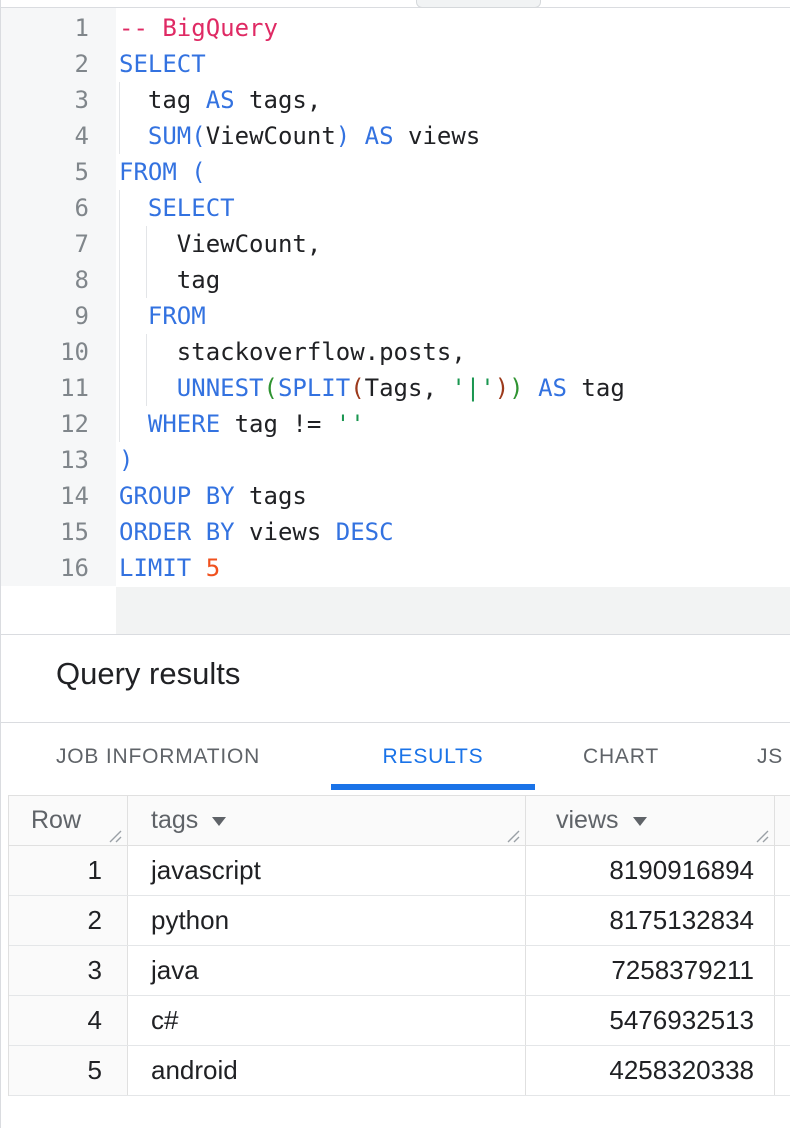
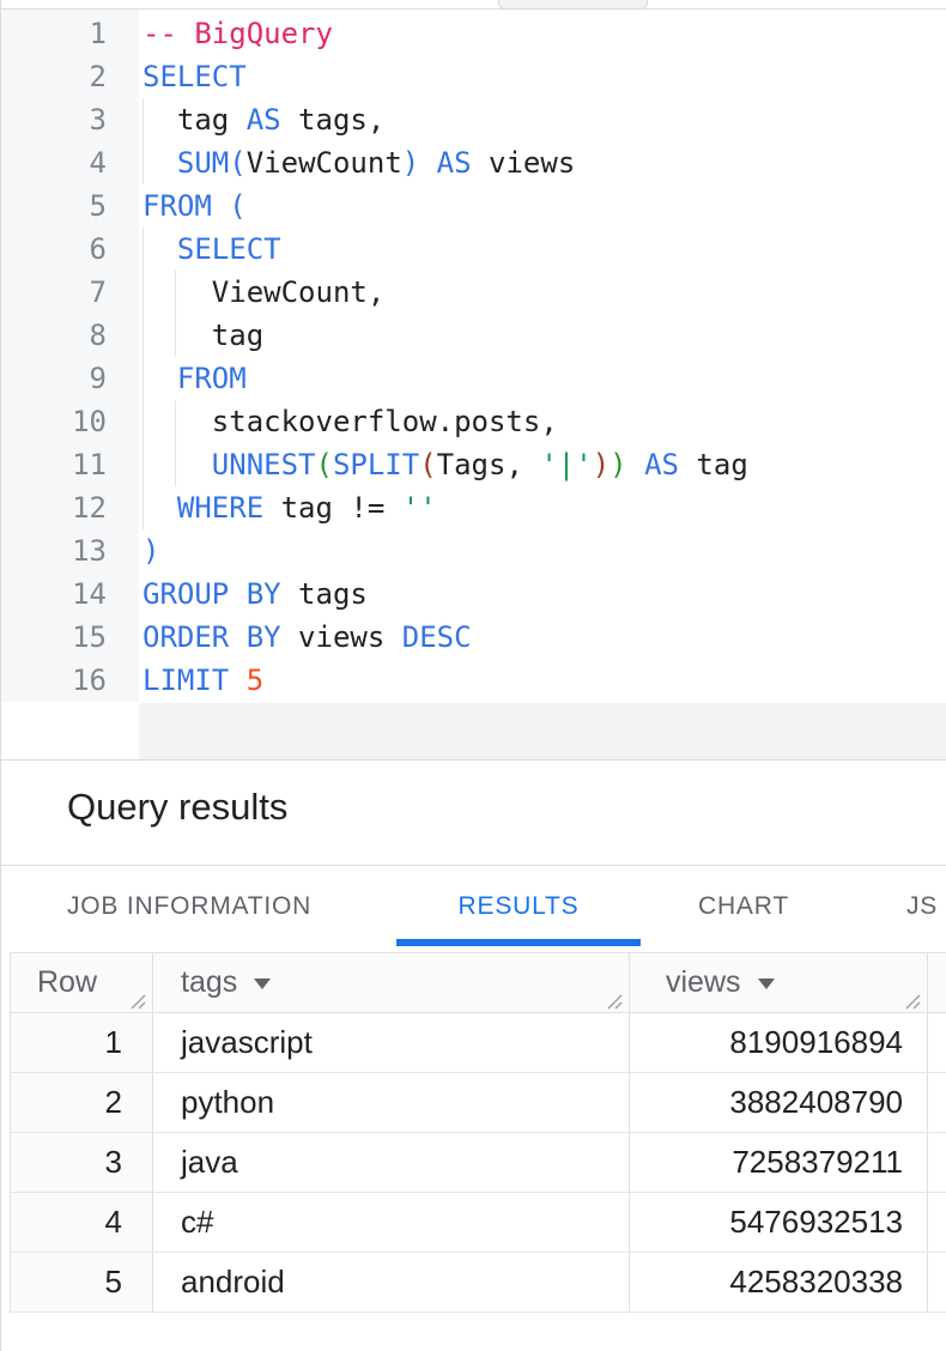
  1
  -- BigQuery
  2
  SELECT
  3
  tag AS tags,
  4
  SUM(ViewCount) AS views
  5
  FROM (
  6
  SELECT
  7
  ViewCount,
  8
  tag
  9
  FROM
  10
  stackoverflow.posts,
  11
  UNNEST(SPLIT(Tags, '|')) AS tag
  12
  WHERE tag != ''
  13
  )
  14
  GROUP BY tags
  15
  ORDER BY views DESC
  16
  LIMIT 5
  Query results
  JOB INFORMATION
  RESULTS
  CHART
  JS
  Row
  tags
  views
  1
  javascript
  8190916894
  2
  python
- 8175132834
+ 3882408790
  3
  java
  7258379211
  4
  c#
  5476932513
  5
  android
  4258320338
